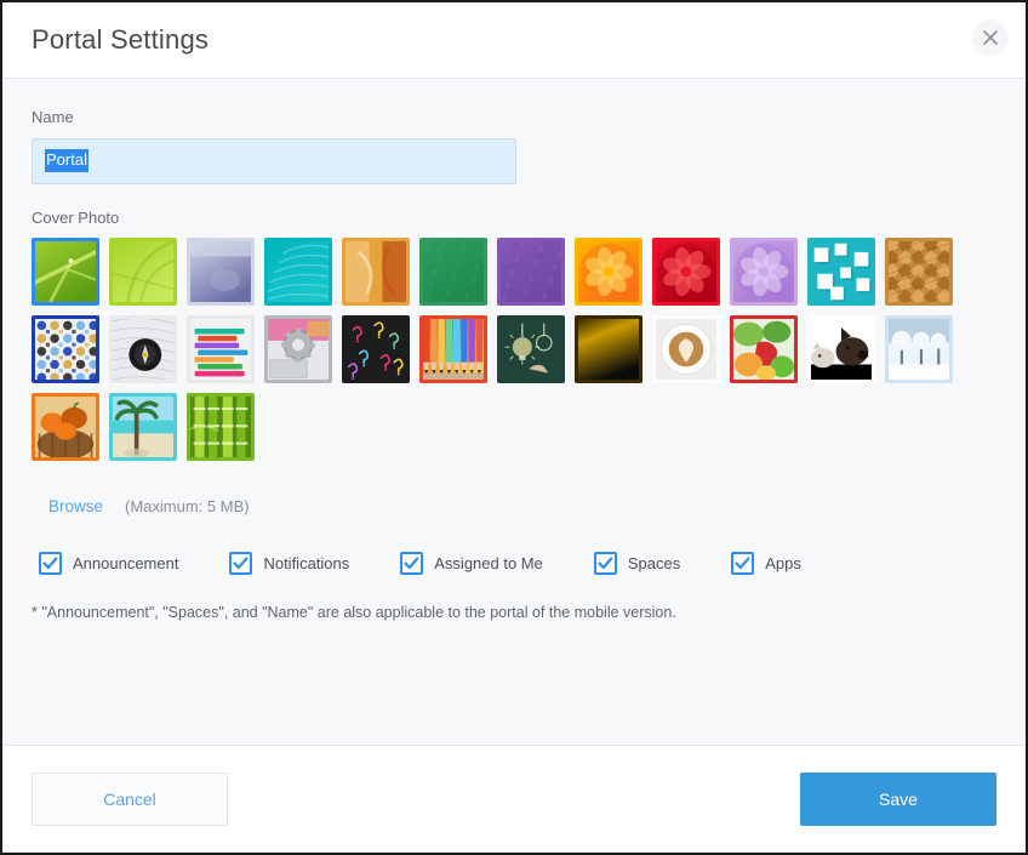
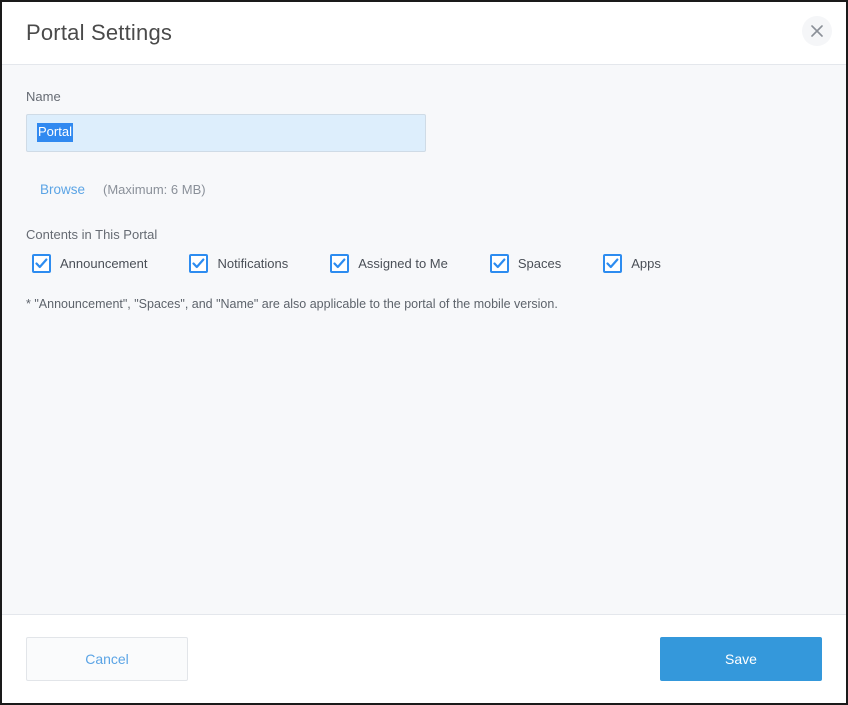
  Portal Settings
  Name
  Portal
- Cover Photo
  Browse
- (Maximum: 5 MB)
+ (Maximum: 6 MB)
+ Contents in This Portal
  Announcement
  Notifications
  Assigned to Me
  Spaces
  Apps
  * "Announcement", "Spaces", and "Name" are also applicable to the portal of the mobile version.
  Cancel
  Save
